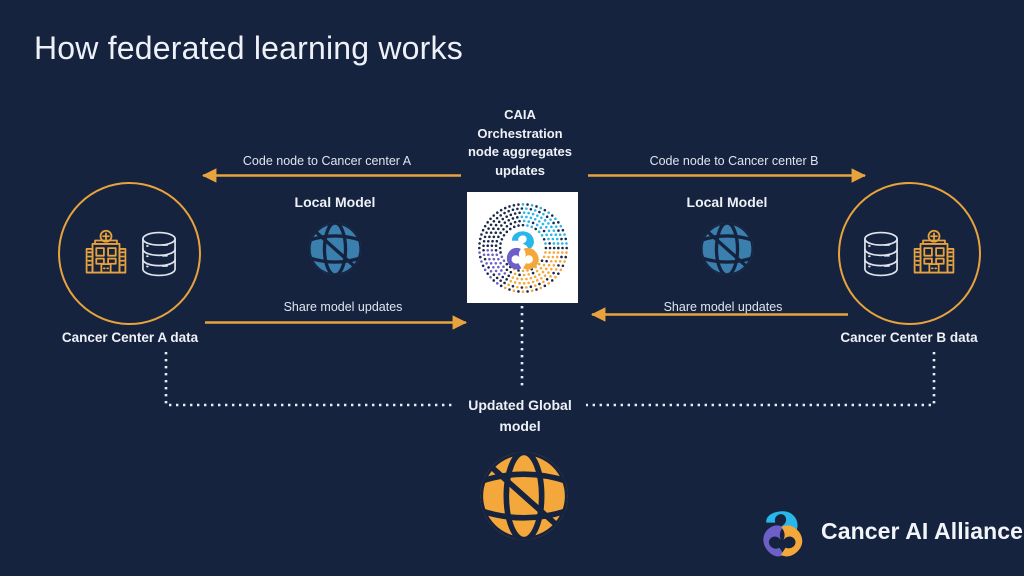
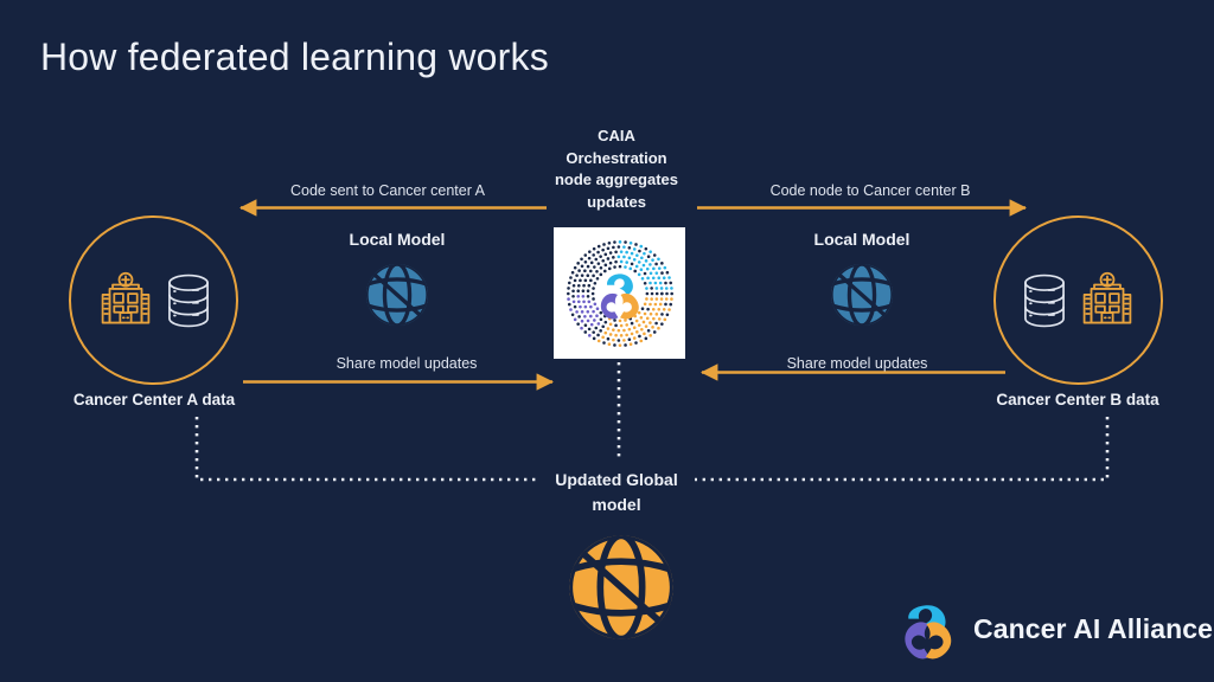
  How federated learning works
- Code node to Cancer center A
+ Code sent to Cancer center A
  Code node to Cancer center B
  Share model updates
  Share model updates
  Cancer Center A data
  Cancer Center B data
  Local Model
  Local Model
  CAIA
  Orchestration
  node aggregates
  updates
  Updated Global
  model
  Cancer AI Alliance
